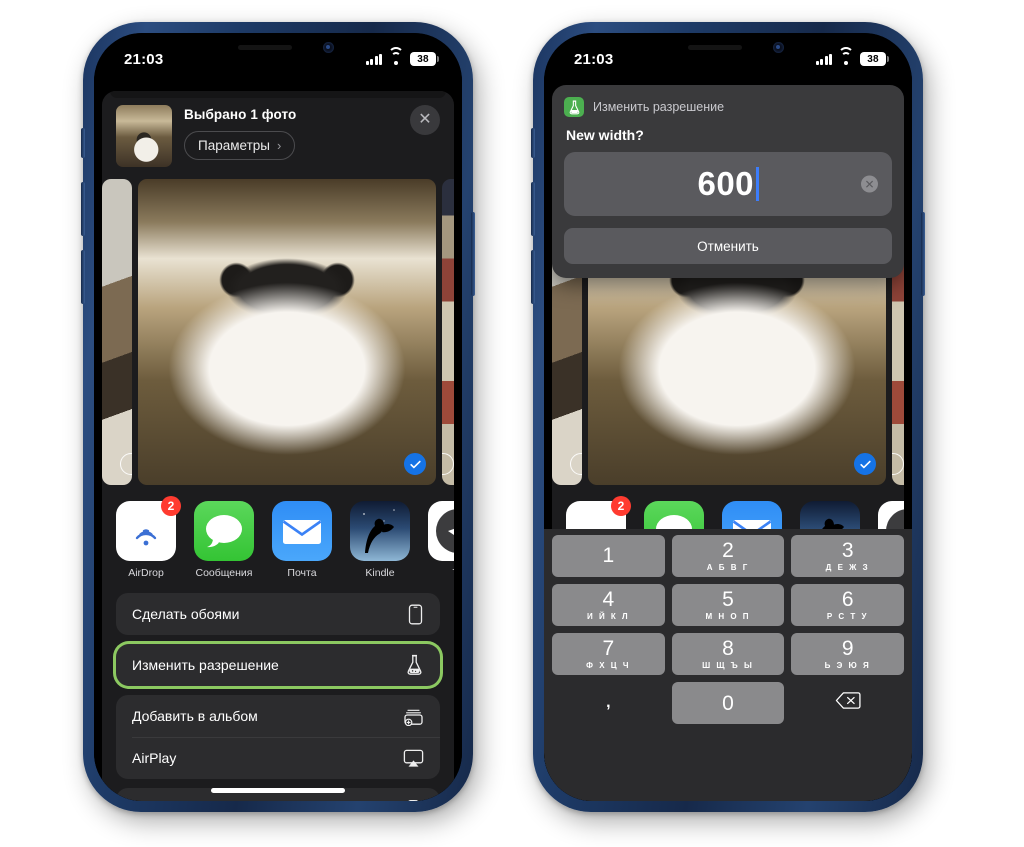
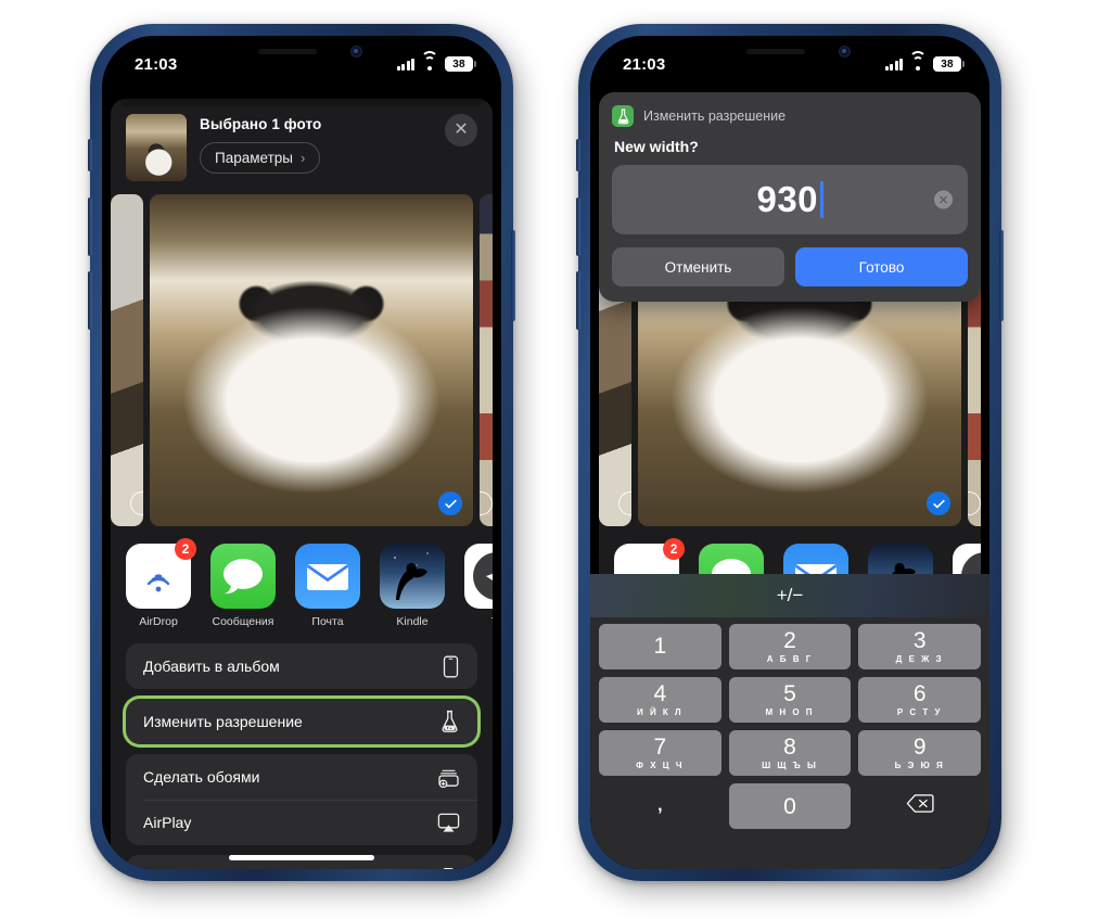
  21:03
  38
  Выбрано 1 фото
  Параметры
  ›
  ✕
  2
  AirDrop
  Сообщения
  Почта
  Kindle
- Сделать обоями
+ Добавить в альбом
  Изменить разрешение
- Добавить в альбом
+ Сделать обоями
  AirPlay
  21:03
  38
  2
+ +/−
  1
  2
  А Б В Г
  3
  Д Е Ж З
  4
  И Й К Л
  5
  М Н О П
  6
  Р С Т У
  7
  Ф Х Ц Ч
  8
  Ш Щ Ъ Ы
  9
  Ь Э Ю Я
  ,
  0
  Изменить разрешение
  New width?
- 600
+ 930
  ✕
  Отменить
+ Готово
